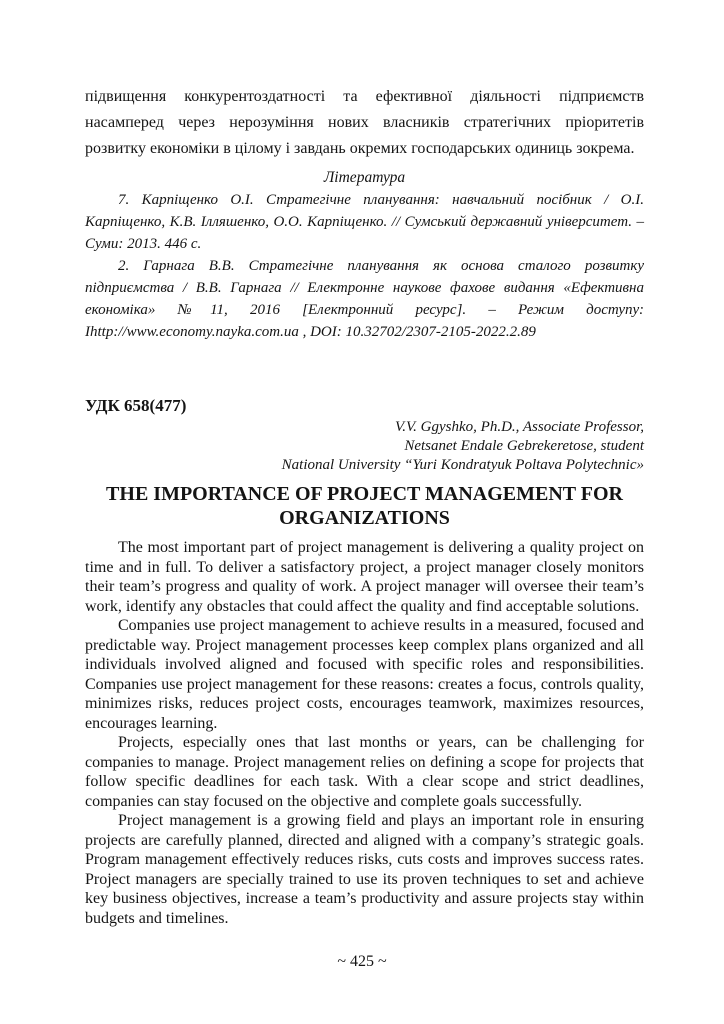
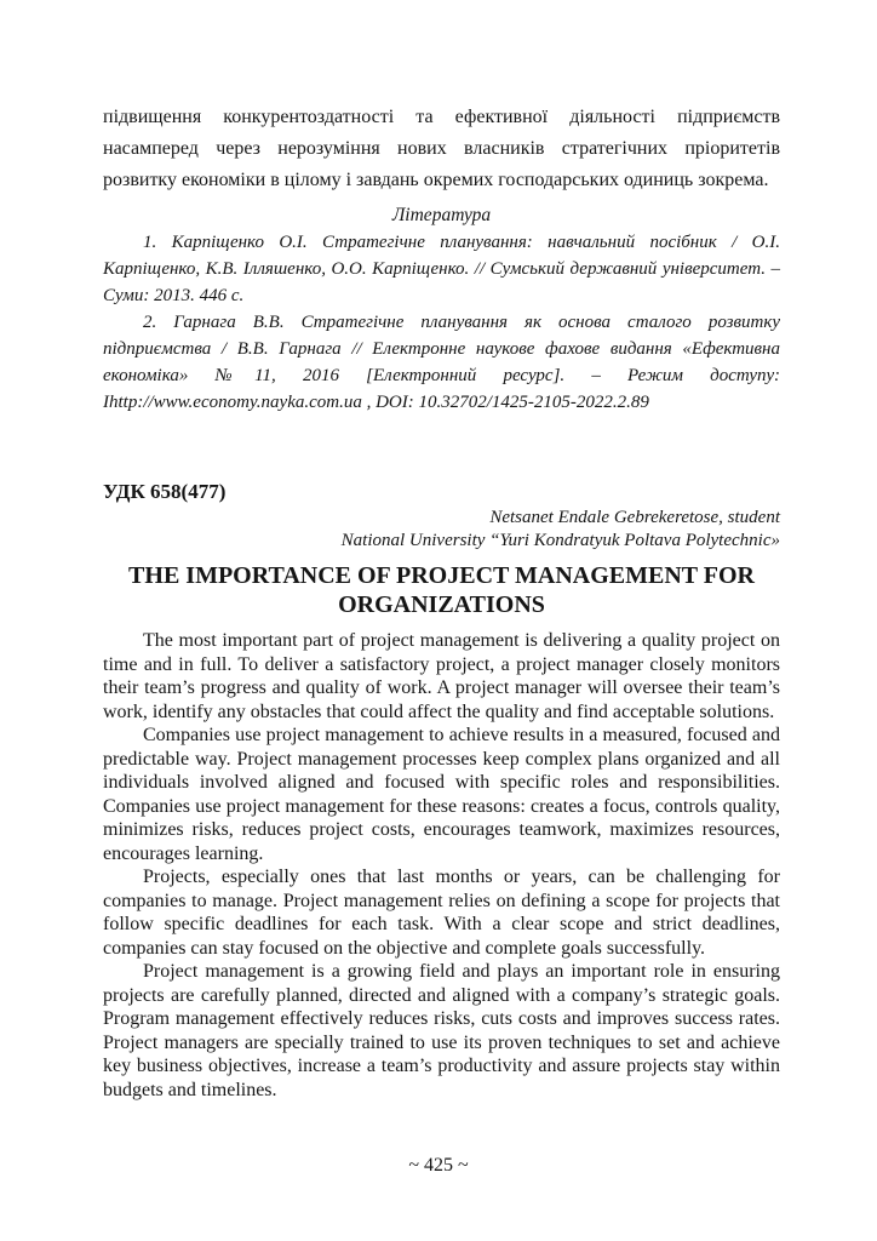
  підвищення конкурентоздатності та ефективної діяльності підприємств насамперед через нерозуміння нових власників стратегічних пріоритетів розвитку економіки в цілому і завдань окремих господарських одиниць зокрема.
  Література
- 7. Карпіщенко О.І. Стратегічне планування: навчальний посібник / О.І. Карпіщенко, К.В. Ілляшенко, О.О. Карпіщенко. // Сумський державний університет. – Суми: 2013. 446 с.
+ 1. Карпіщенко О.І. Стратегічне планування: навчальний посібник / О.І. Карпіщенко, К.В. Ілляшенко, О.О. Карпіщенко. // Сумський державний університет. – Суми: 2013. 446 с.
- 2. Гарнага В.В. Стратегічне планування як основа сталого розвитку підприємства / В.В. Гарнага // Електронне наукове фахове видання «Ефективна економіка» №11, 2016 [Електронний ресурс]. – Режим доступу: Іhttp://www.economy.nayka.com.ua , DOI: 10.32702/2307-2105-2022.2.89
+ 2. Гарнага В.В. Стратегічне планування як основа сталого розвитку підприємства / В.В. Гарнага // Електронне наукове фахове видання «Ефективна економіка» №11, 2016 [Електронний ресурс]. – Режим доступу: Іhttp://www.economy.nayka.com.ua , DOI: 10.32702/1425-2105-2022.2.89
  УДК 658(477)
- V.V. Ggyshko, Ph.D., Associate Professor,
  Netsanet Endale Gebrekeretose, student
  National University “Yuri Kondratyuk Poltava Polytechnic»
  THE IMPORTANCE OF PROJECT MANAGEMENT FOR ORGANIZATIONS
  The most important part of project management is delivering a quality project on time and in full. To deliver a satisfactory project, a project manager closely monitors their team’s progress and quality of work. A project manager will oversee their team’s work, identify any obstacles that could affect the quality and find acceptable solutions.
  Companies use project management to achieve results in a measured, focused and predictable way. Project management processes keep complex plans organized and all individuals involved aligned and focused with specific roles and responsibilities. Companies use project management for these reasons: creates a focus, controls quality, minimizes risks, reduces project costs, encourages teamwork, maximizes resources, encourages learning.
  Projects, especially ones that last months or years, can be challenging for companies to manage. Project management relies on defining a scope for projects that follow specific deadlines for each task. With a clear scope and strict deadlines, companies can stay focused on the objective and complete goals successfully.
  Project management is a growing field and plays an important role in ensuring projects are carefully planned, directed and aligned with a company’s strategic goals. Program management effectively reduces risks, cuts costs and improves success rates. Project managers are specially trained to use its proven techniques to set and achieve key business objectives, increase a team’s productivity and assure projects stay within budgets and timelines.
  ~ 425 ~
